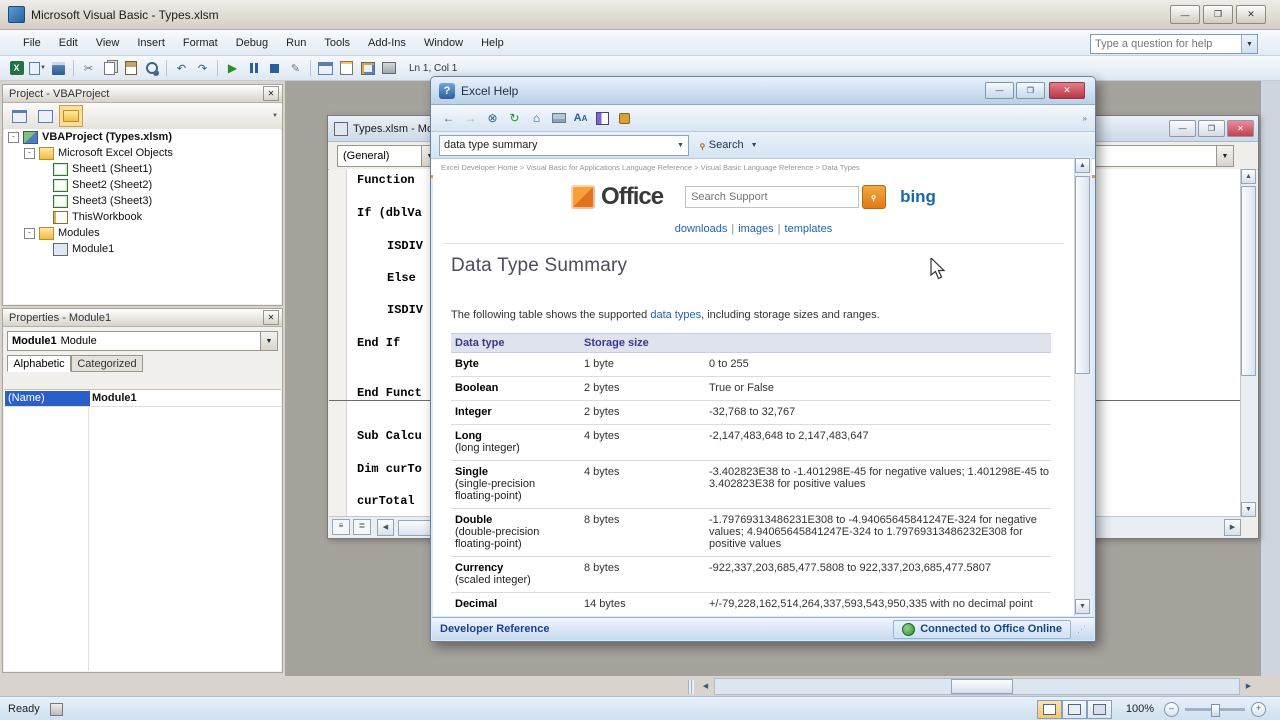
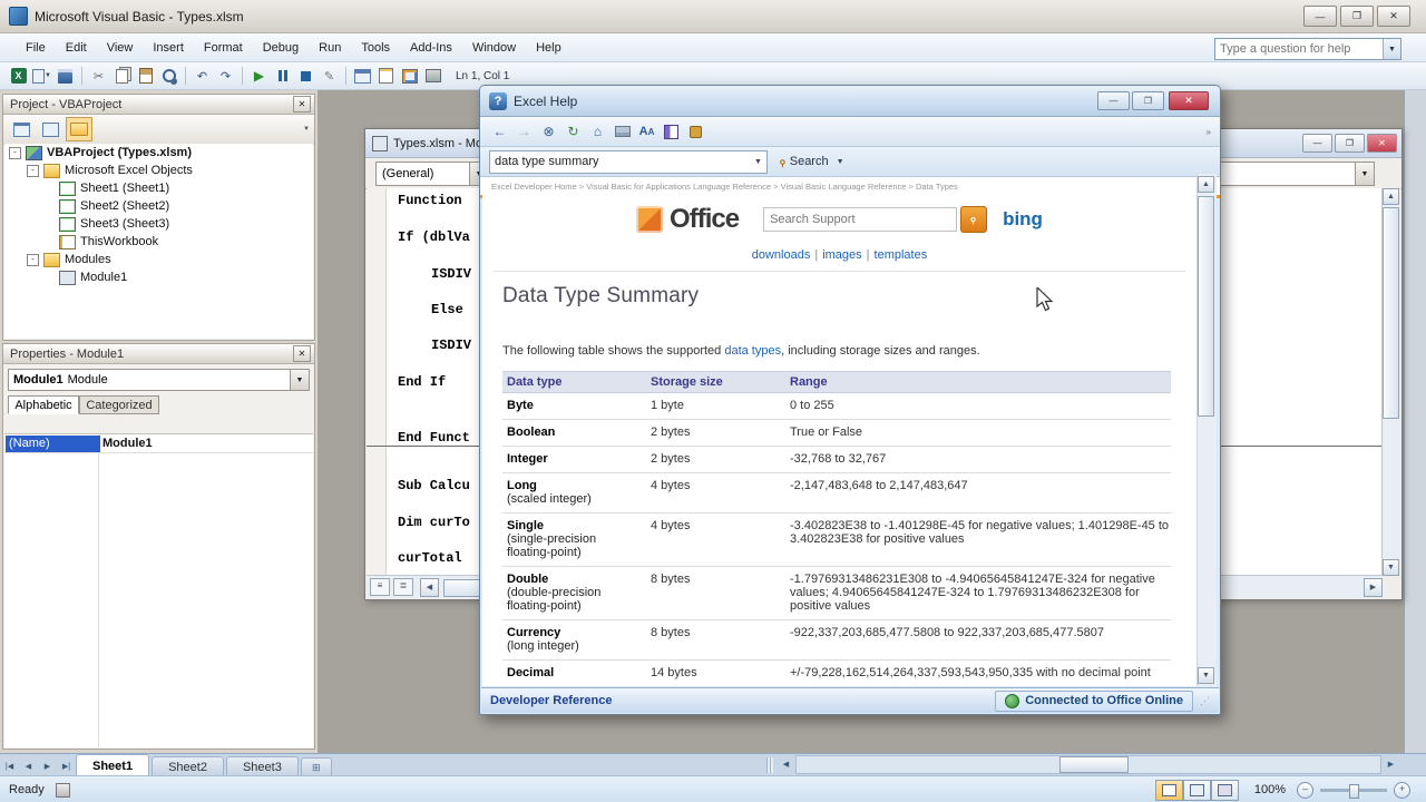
  Microsoft Visual Basic - Types.xlsm
  —
  ❐
  ✕
  File
  Edit
  View
  Insert
  Format
  Debug
  Run
  Tools
  Add-Ins
  Window
  Help
  Type a question for help
  X
  ✂
  ↶
  ↷
  ▶
  ✎
  Ln 1, Col 1
  Project - VBAProject
  ✕
  -
  VBAProject (Types.xlsm)
  -
  Microsoft Excel Objects
  Sheet1 (Sheet1)
  Sheet2 (Sheet2)
  Sheet3 (Sheet3)
  ThisWorkbook
  -
  Modules
  Module1
  Properties - Module1
  ✕
  Module1
  Module
  Alphabetic
  Categorized
  (Name)
  Module1
  —
  ❐
  ✕
  (General)
  Function
  If (dblVa
  ISDIV
  Else
  ISDIV
  End If
  End Funct
  Sub Calcu
  Dim curTo
  curTotal
  ≡
  ≣
+ Sheet1
+ Sheet2
+ Sheet3
+ ⊞
  Ready
  100%
  –
  +
  ?
  Excel Help
  —
  ❐
  ✕
  ←
  →
  ⊗
  ↻
  ⌂
  A
  A
  »
  data type summary
  Search
  Excel Developer Home > Visual Basic for Applications Language Reference > Visual Basic Language Reference > Data Types
  Office
  Search Support
  bing
  downloads | images | templates
  Data Type Summary
  The following table shows the supported data types, including storage sizes and ranges.
  Data type
  Storage size
+ Range
  Byte
  1 byte
  0 to 255
  Boolean
  2 bytes
  True or False
  Integer
  2 bytes
  -32,768 to 32,767
  Long
- (long integer)
+ (scaled integer)
  4 bytes
  -2,147,483,648 to 2,147,483,647
  Single
  (single-precision floating-point)
  4 bytes
  -3.402823E38 to -1.401298E-45 for negative values; 1.401298E-45 to 3.402823E38 for positive values
  Double
  (double-precision floating-point)
  8 bytes
  -1.79769313486231E308 to -4.94065645841247E-324 for negative values; 4.94065645841247E-324 to 1.79769313486232E308 for positive values
  Currency
- (scaled integer)
+ (long integer)
  8 bytes
  -922,337,203,685,477.5808 to 922,337,203,685,477.5807
  Decimal
  14 bytes
  +/-79,228,162,514,264,337,593,543,950,335 with no decimal point
  Developer Reference
  Connected to Office Online
  ⋰
